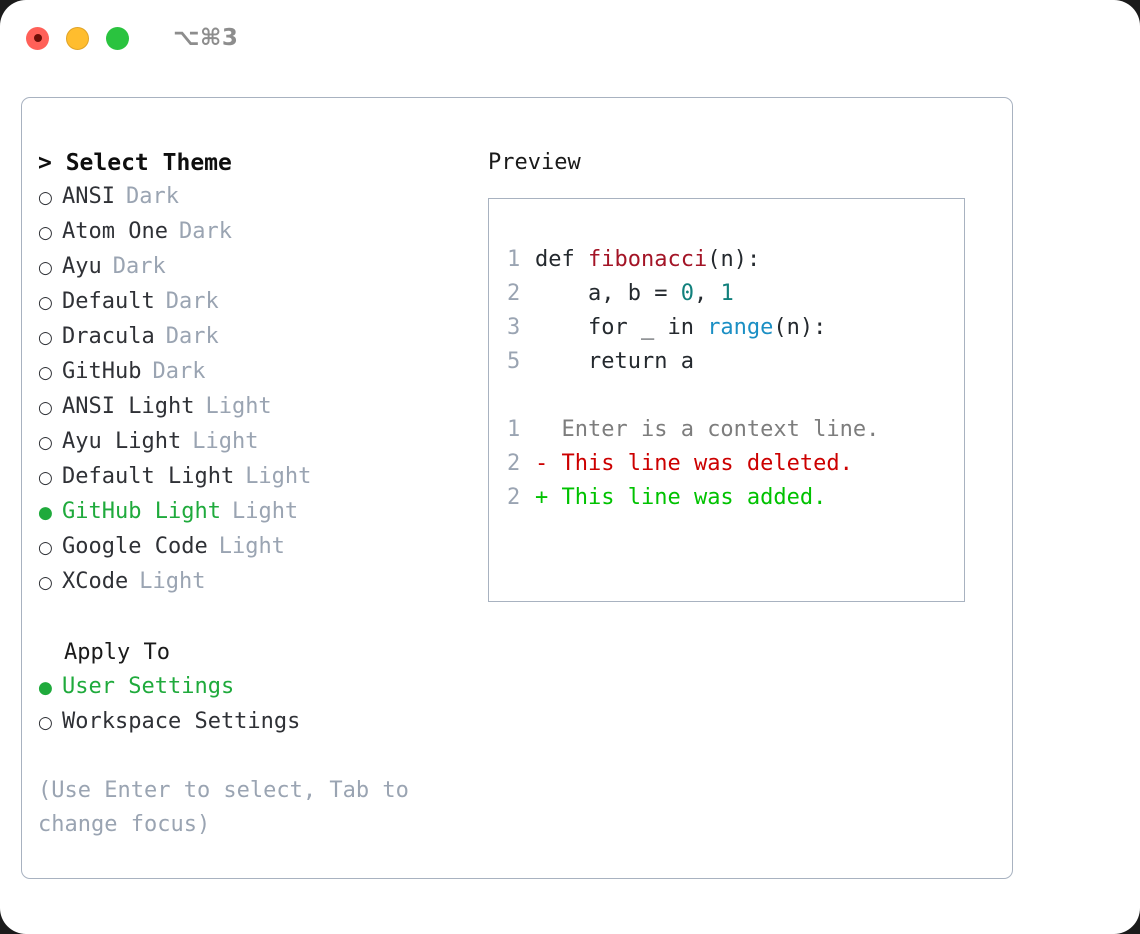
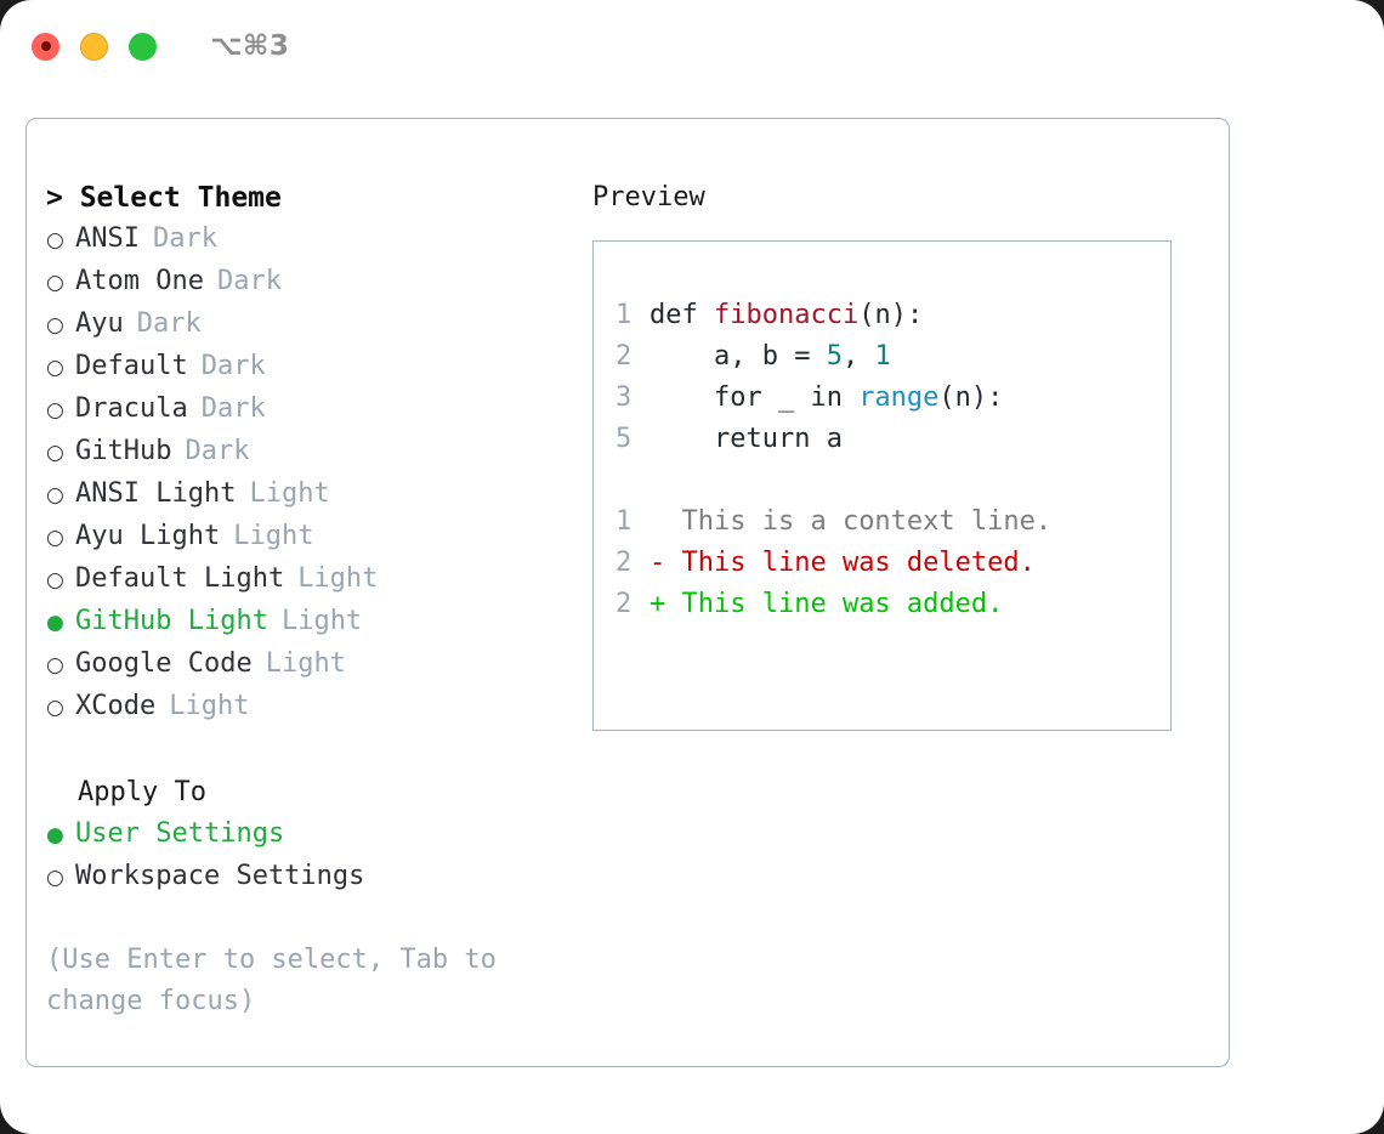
  ⌥⌘3
  > Select Theme
  ○
  ANSI
  Dark
  ○
  Atom One
  Dark
  ○
  Ayu
  Dark
  ○
  Default
  Dark
  ○
  Dracula
  Dark
  ○
  GitHub
  Dark
  ○
  ANSI Light
  Light
  ○
  Ayu Light
  Light
  ○
  Default Light
  Light
  ●
  GitHub Light
  Light
  ○
  Google Code
  Light
  ○
  XCode
  Light
  Apply To
  ●
  User Settings
  ○
  Workspace Settings
  (Use Enter to select, Tab to change focus)
  Preview
  1
  def fibonacci(n):
  2
- a, b = 0, 1
+ a, b = 5, 1
  3
  for _ in range(n):
  5
  return a
  1
- Enter is a context line.
+ This is a context line.
  2
  -
  This line was deleted.
  2
  +
  This line was added.
